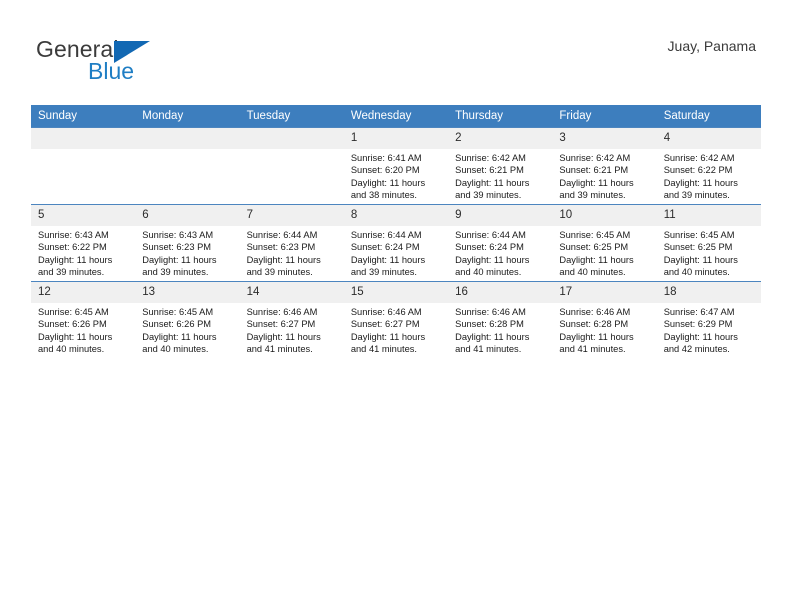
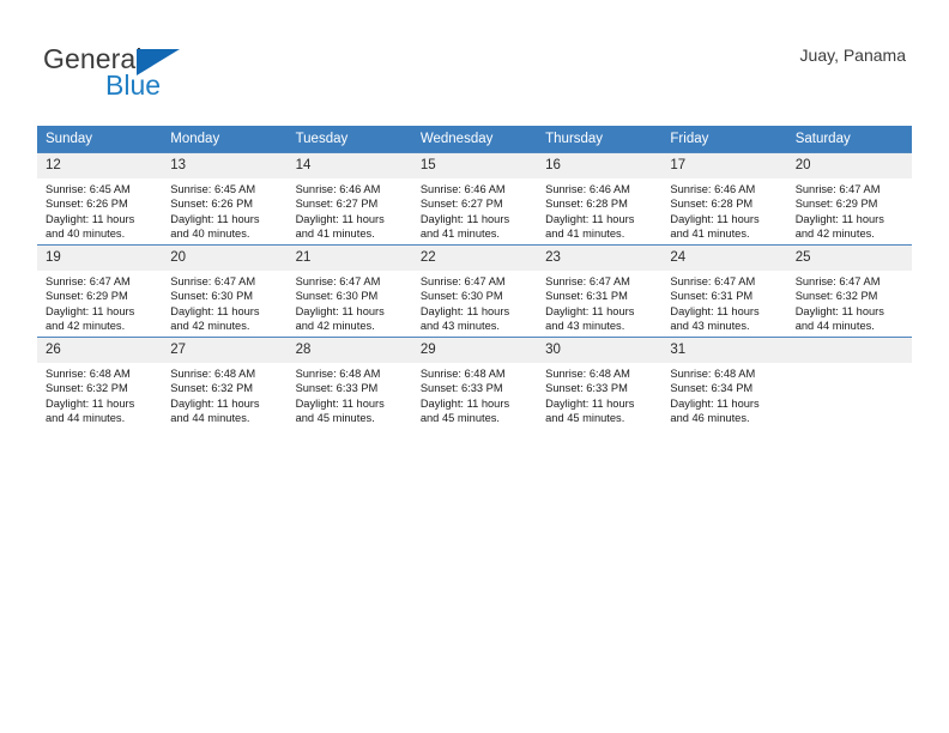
  General
  Blue
  Juay, Panama
  Sunday	Monday	Tuesday	Wednesday	Thursday	Friday	Saturday
- 			1Sunrise: 6:41 AMSunset: 6:20 PMDaylight: 11 hoursand 38 minutes.	2Sunrise: 6:42 AMSunset: 6:21 PMDaylight: 11 hoursand 39 minutes.	3Sunrise: 6:42 AMSunset: 6:21 PMDaylight: 11 hoursand 39 minutes.	4Sunrise: 6:42 AMSunset: 6:22 PMDaylight: 11 hoursand 39 minutes.
- 5Sunrise: 6:43 AMSunset: 6:22 PMDaylight: 11 hoursand 39 minutes.	6Sunrise: 6:43 AMSunset: 6:23 PMDaylight: 11 hoursand 39 minutes.	7Sunrise: 6:44 AMSunset: 6:23 PMDaylight: 11 hoursand 39 minutes.	8Sunrise: 6:44 AMSunset: 6:24 PMDaylight: 11 hoursand 39 minutes.	9Sunrise: 6:44 AMSunset: 6:24 PMDaylight: 11 hoursand 40 minutes.	10Sunrise: 6:45 AMSunset: 6:25 PMDaylight: 11 hoursand 40 minutes.	11Sunrise: 6:45 AMSunset: 6:25 PMDaylight: 11 hoursand 40 minutes.
- 12Sunrise: 6:45 AMSunset: 6:26 PMDaylight: 11 hoursand 40 minutes.	13Sunrise: 6:45 AMSunset: 6:26 PMDaylight: 11 hoursand 40 minutes.	14Sunrise: 6:46 AMSunset: 6:27 PMDaylight: 11 hoursand 41 minutes.	15Sunrise: 6:46 AMSunset: 6:27 PMDaylight: 11 hoursand 41 minutes.	16Sunrise: 6:46 AMSunset: 6:28 PMDaylight: 11 hoursand 41 minutes.	17Sunrise: 6:46 AMSunset: 6:28 PMDaylight: 11 hoursand 41 minutes.	18Sunrise: 6:47 AMSunset: 6:29 PMDaylight: 11 hoursand 42 minutes.
+ 12Sunrise: 6:45 AMSunset: 6:26 PMDaylight: 11 hoursand 40 minutes.	13Sunrise: 6:45 AMSunset: 6:26 PMDaylight: 11 hoursand 40 minutes.	14Sunrise: 6:46 AMSunset: 6:27 PMDaylight: 11 hoursand 41 minutes.	15Sunrise: 6:46 AMSunset: 6:27 PMDaylight: 11 hoursand 41 minutes.	16Sunrise: 6:46 AMSunset: 6:28 PMDaylight: 11 hoursand 41 minutes.	17Sunrise: 6:46 AMSunset: 6:28 PMDaylight: 11 hoursand 41 minutes.	20Sunrise: 6:47 AMSunset: 6:29 PMDaylight: 11 hoursand 42 minutes.
+ 19Sunrise: 6:47 AMSunset: 6:29 PMDaylight: 11 hoursand 42 minutes.	20Sunrise: 6:47 AMSunset: 6:30 PMDaylight: 11 hoursand 42 minutes.	21Sunrise: 6:47 AMSunset: 6:30 PMDaylight: 11 hoursand 42 minutes.	22Sunrise: 6:47 AMSunset: 6:30 PMDaylight: 11 hoursand 43 minutes.	23Sunrise: 6:47 AMSunset: 6:31 PMDaylight: 11 hoursand 43 minutes.	24Sunrise: 6:47 AMSunset: 6:31 PMDaylight: 11 hoursand 43 minutes.	25Sunrise: 6:47 AMSunset: 6:32 PMDaylight: 11 hoursand 44 minutes.
+ 26Sunrise: 6:48 AMSunset: 6:32 PMDaylight: 11 hoursand 44 minutes.	27Sunrise: 6:48 AMSunset: 6:32 PMDaylight: 11 hoursand 44 minutes.	28Sunrise: 6:48 AMSunset: 6:33 PMDaylight: 11 hoursand 45 minutes.	29Sunrise: 6:48 AMSunset: 6:33 PMDaylight: 11 hoursand 45 minutes.	30Sunrise: 6:48 AMSunset: 6:33 PMDaylight: 11 hoursand 45 minutes.	31Sunrise: 6:48 AMSunset: 6:34 PMDaylight: 11 hoursand 46 minutes.
